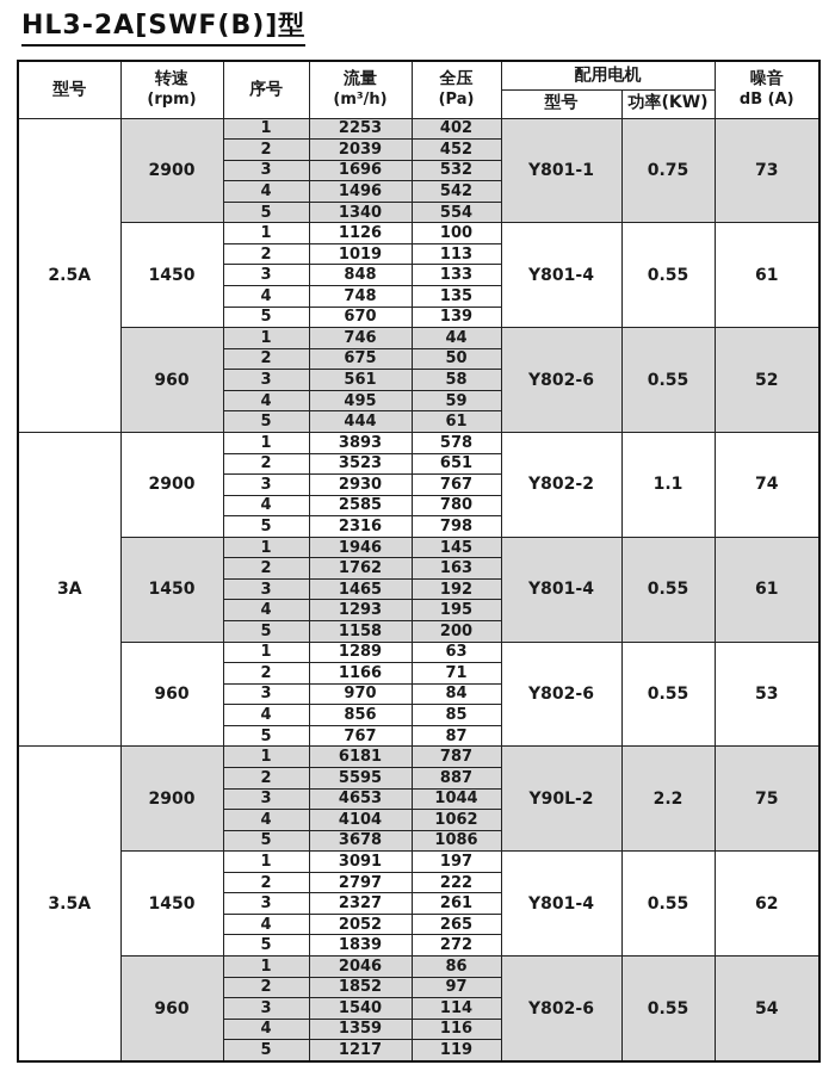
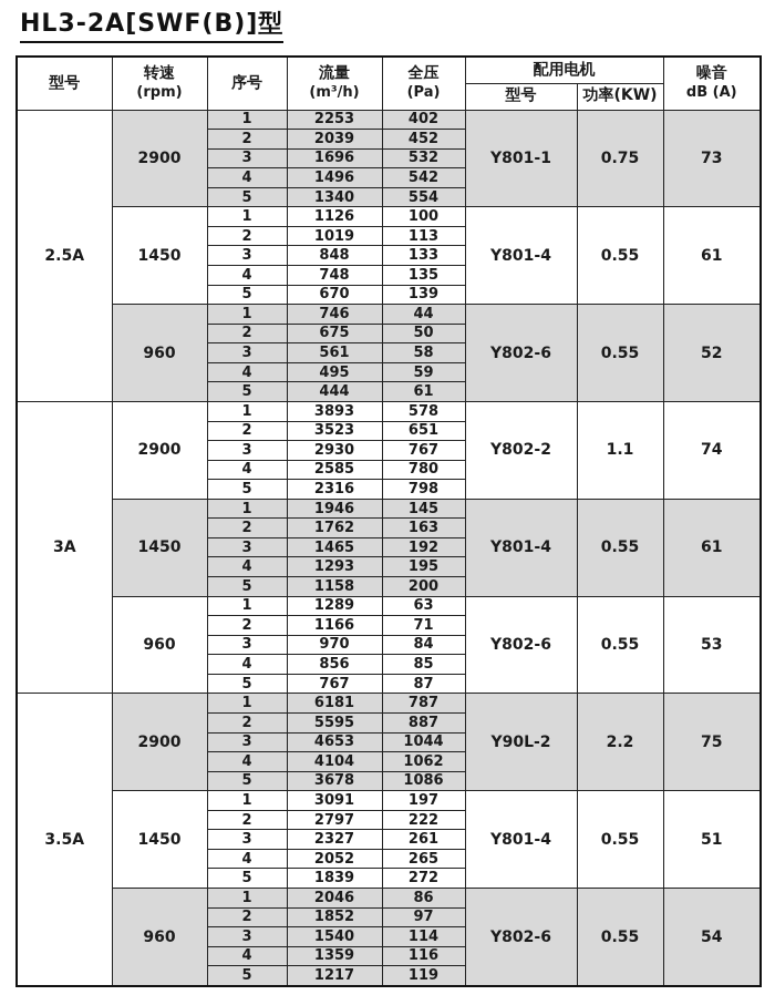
  HL3-2A[SWF(B)]型
  型号	转速 (rpm)	序号	流量 (m³/h)	全压 (Pa)	配用电机	噪音 dB (A)
  型号	功率(KW)
  2.5A	2900	1	2253	402	Y801-1	0.75	73
  2	2039	452
  3	1696	532
  4	1496	542
  5	1340	554
  1450	1	1126	100	Y801-4	0.55	61
  2	1019	113
  3	848	133
  4	748	135
  5	670	139
  960	1	746	44	Y802-6	0.55	52
  2	675	50
  3	561	58
  4	495	59
  5	444	61
  3A	2900	1	3893	578	Y802-2	1.1	74
  2	3523	651
  3	2930	767
  4	2585	780
  5	2316	798
  1450	1	1946	145	Y801-4	0.55	61
  2	1762	163
  3	1465	192
  4	1293	195
  5	1158	200
  960	1	1289	63	Y802-6	0.55	53
  2	1166	71
  3	970	84
  4	856	85
  5	767	87
  3.5A	2900	1	6181	787	Y90L-2	2.2	75
  2	5595	887
  3	4653	1044
  4	4104	1062
  5	3678	1086
- 1450	1	3091	197	Y801-4	0.55	62
+ 1450	1	3091	197	Y801-4	0.55	51
  2	2797	222
  3	2327	261
  4	2052	265
  5	1839	272
  960	1	2046	86	Y802-6	0.55	54
  2	1852	97
  3	1540	114
  4	1359	116
  5	1217	119
